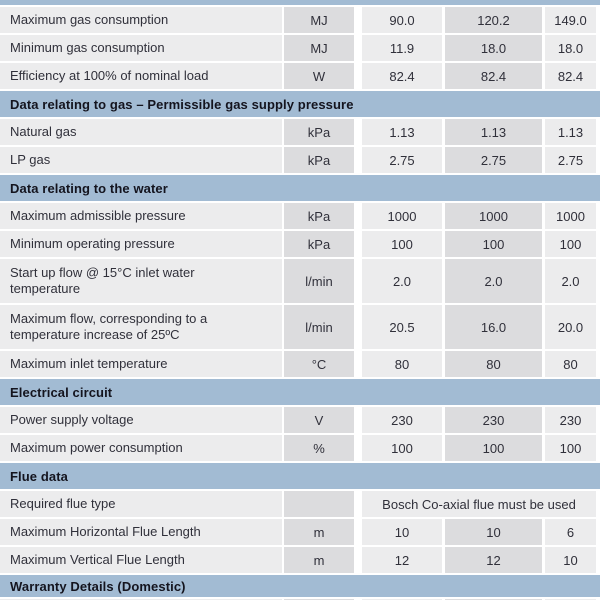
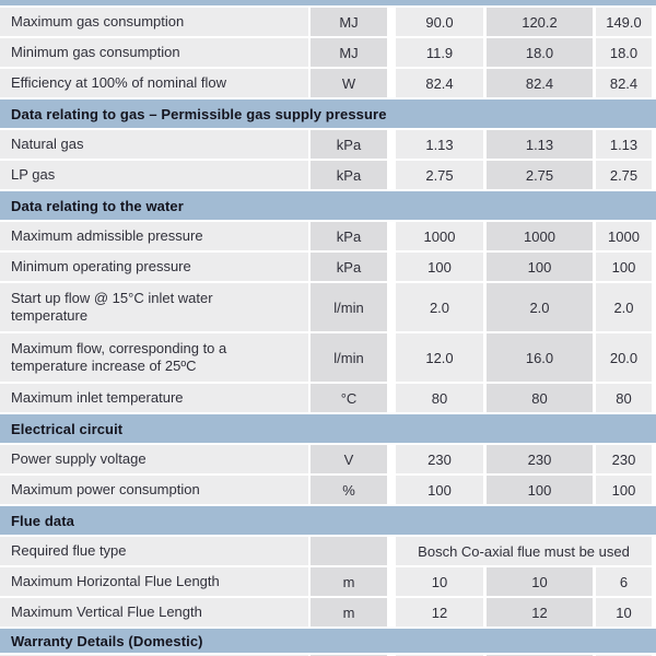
  Maximum gas consumption
  MJ
  90.0
  120.2
  149.0
  Minimum gas consumption
  MJ
  11.9
  18.0
  18.0
- Efficiency at 100% of nominal load
+ Efficiency at 100% of nominal flow
  W
  82.4
  82.4
  82.4
  Data relating to gas – Permissible gas supply pressure
  Natural gas
  kPa
  1.13
  1.13
  1.13
  LP gas
  kPa
  2.75
  2.75
  2.75
  Data relating to the water
  Maximum admissible pressure
  kPa
  1000
  1000
  1000
  Minimum operating pressure
  kPa
  100
  100
  100
  Start up flow @ 15°C inlet water temperature
  l/min
  2.0
  2.0
  2.0
  Maximum flow, corresponding to a temperature increase of 25ºC
  l/min
- 20.5
+ 12.0
  16.0
  20.0
  Maximum inlet temperature
  °C
  80
  80
  80
  Electrical circuit
  Power supply voltage
  V
  230
  230
  230
  Maximum power consumption
  %
  100
  100
  100
  Flue data
  Required flue type
  Bosch Co-axial flue must be used
  Maximum Horizontal Flue Length
  m
  10
  10
  6
  Maximum Vertical Flue Length
  m
  12
  12
  10
  Warranty Details (Domestic)
